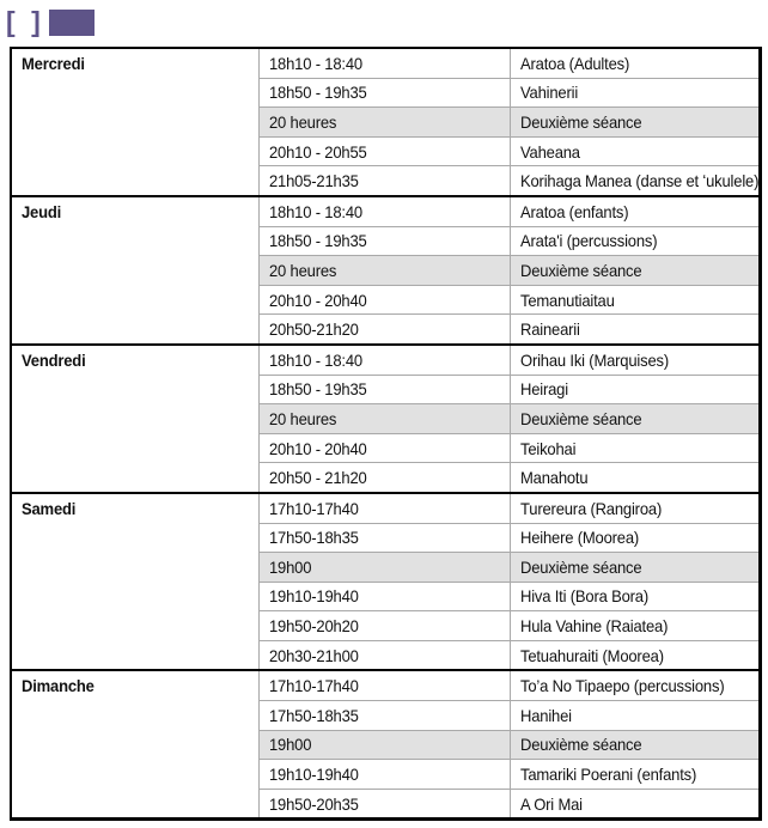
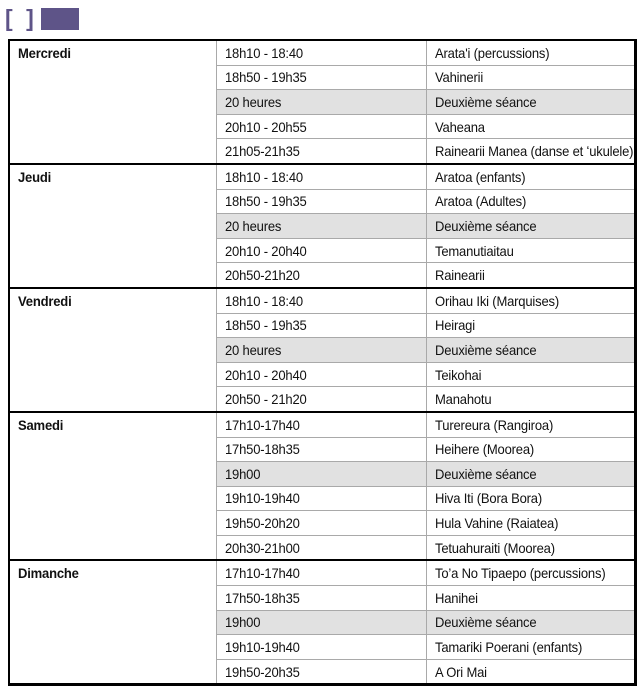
  [
  ]
- Mercredi	18h10 - 18:40	Aratoa (Adultes)
+ Mercredi	18h10 - 18:40	Arata'i (percussions)
  18h50 - 19h35	Vahinerii
  20 heures	Deuxième séance
  20h10 - 20h55	Vaheana
- 21h05-21h35	Korihaga Manea (danse et ʻukulele)
+ 21h05-21h35	Rainearii Manea (danse et ʻukulele)
  Jeudi	18h10 - 18:40	Aratoa (enfants)
- 18h50 - 19h35	Arata'i (percussions)
+ 18h50 - 19h35	Aratoa (Adultes)
  20 heures	Deuxième séance
  20h10 - 20h40	Temanutiaitau
  20h50-21h20	Rainearii
  Vendredi	18h10 - 18:40	Orihau Iki (Marquises)
  18h50 - 19h35	Heiragi
  20 heures	Deuxième séance
  20h10 - 20h40	Teikohai
  20h50 - 21h20	Manahotu
  Samedi	17h10-17h40	Turereura (Rangiroa)
  17h50-18h35	Heihere (Moorea)
  19h00	Deuxième séance
  19h10-19h40	Hiva Iti (Bora Bora)
  19h50-20h20	Hula Vahine (Raiatea)
  20h30-21h00	Tetuahuraiti (Moorea)
  Dimanche	17h10-17h40	To’a No Tipaepo (percussions)
  17h50-18h35	Hanihei
  19h00	Deuxième séance
  19h10-19h40	Tamariki Poerani (enfants)
  19h50-20h35	A Ori Mai
